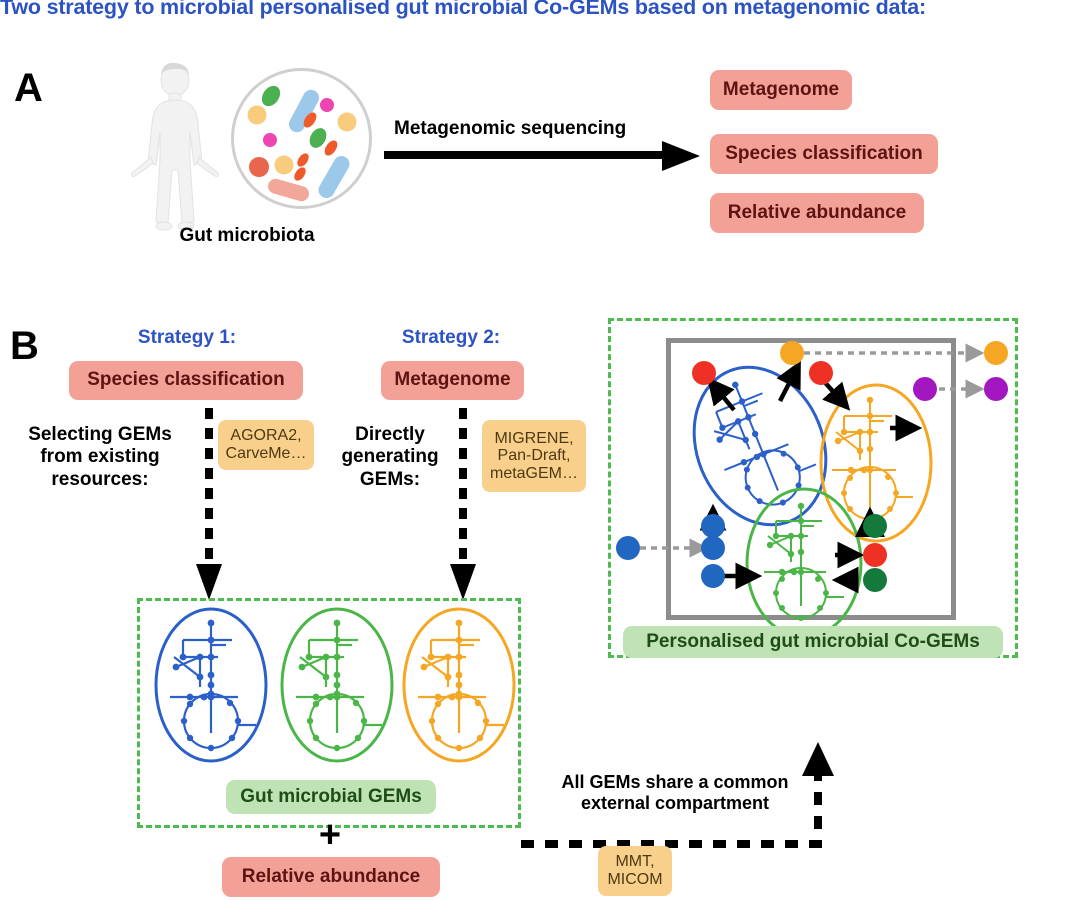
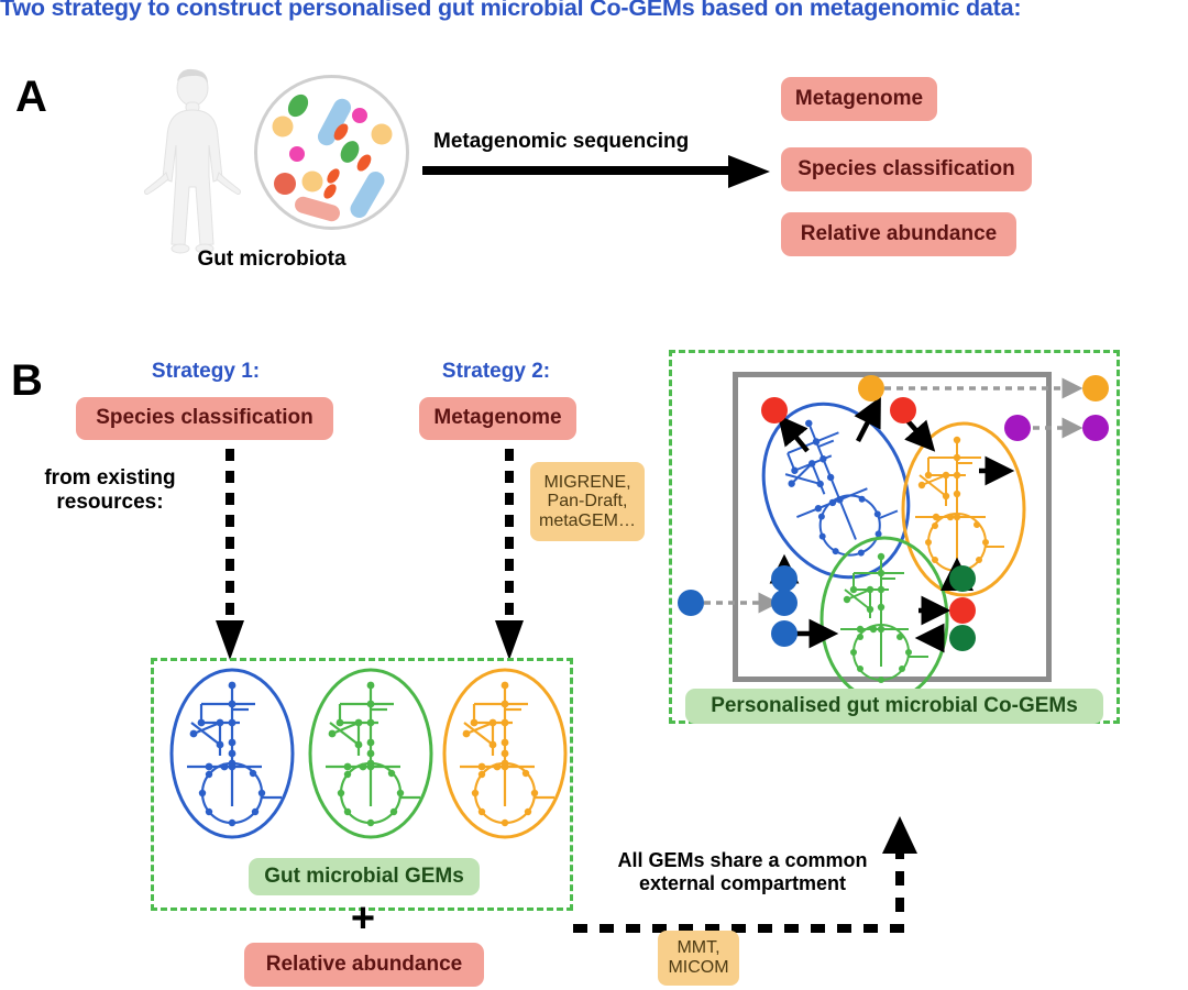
- Two strategy to microbial personalised gut microbial Co-GEMs based on metagenomic data:
+ Two strategy to construct personalised gut microbial Co-GEMs based on metagenomic data:
  A
  Gut microbiota
  Metagenomic sequencing
  Metagenome
  Species classification
  Relative abundance
  B
  Strategy 1:
  Strategy 2:
  Species classification
  Metagenome
- Selecting GEMs
  from existing
  resources:
- Directly
- generating
- GEMs:
- AGORA2,
- CarveMe…
  MIGRENE,
  Pan-Draft,
  metaGEM…
  Gut microbial GEMs
  +
  Relative abundance
  All GEMs share a common
  external compartment
  MMT,
  MICOM
  Personalised gut microbial Co-GEMs
